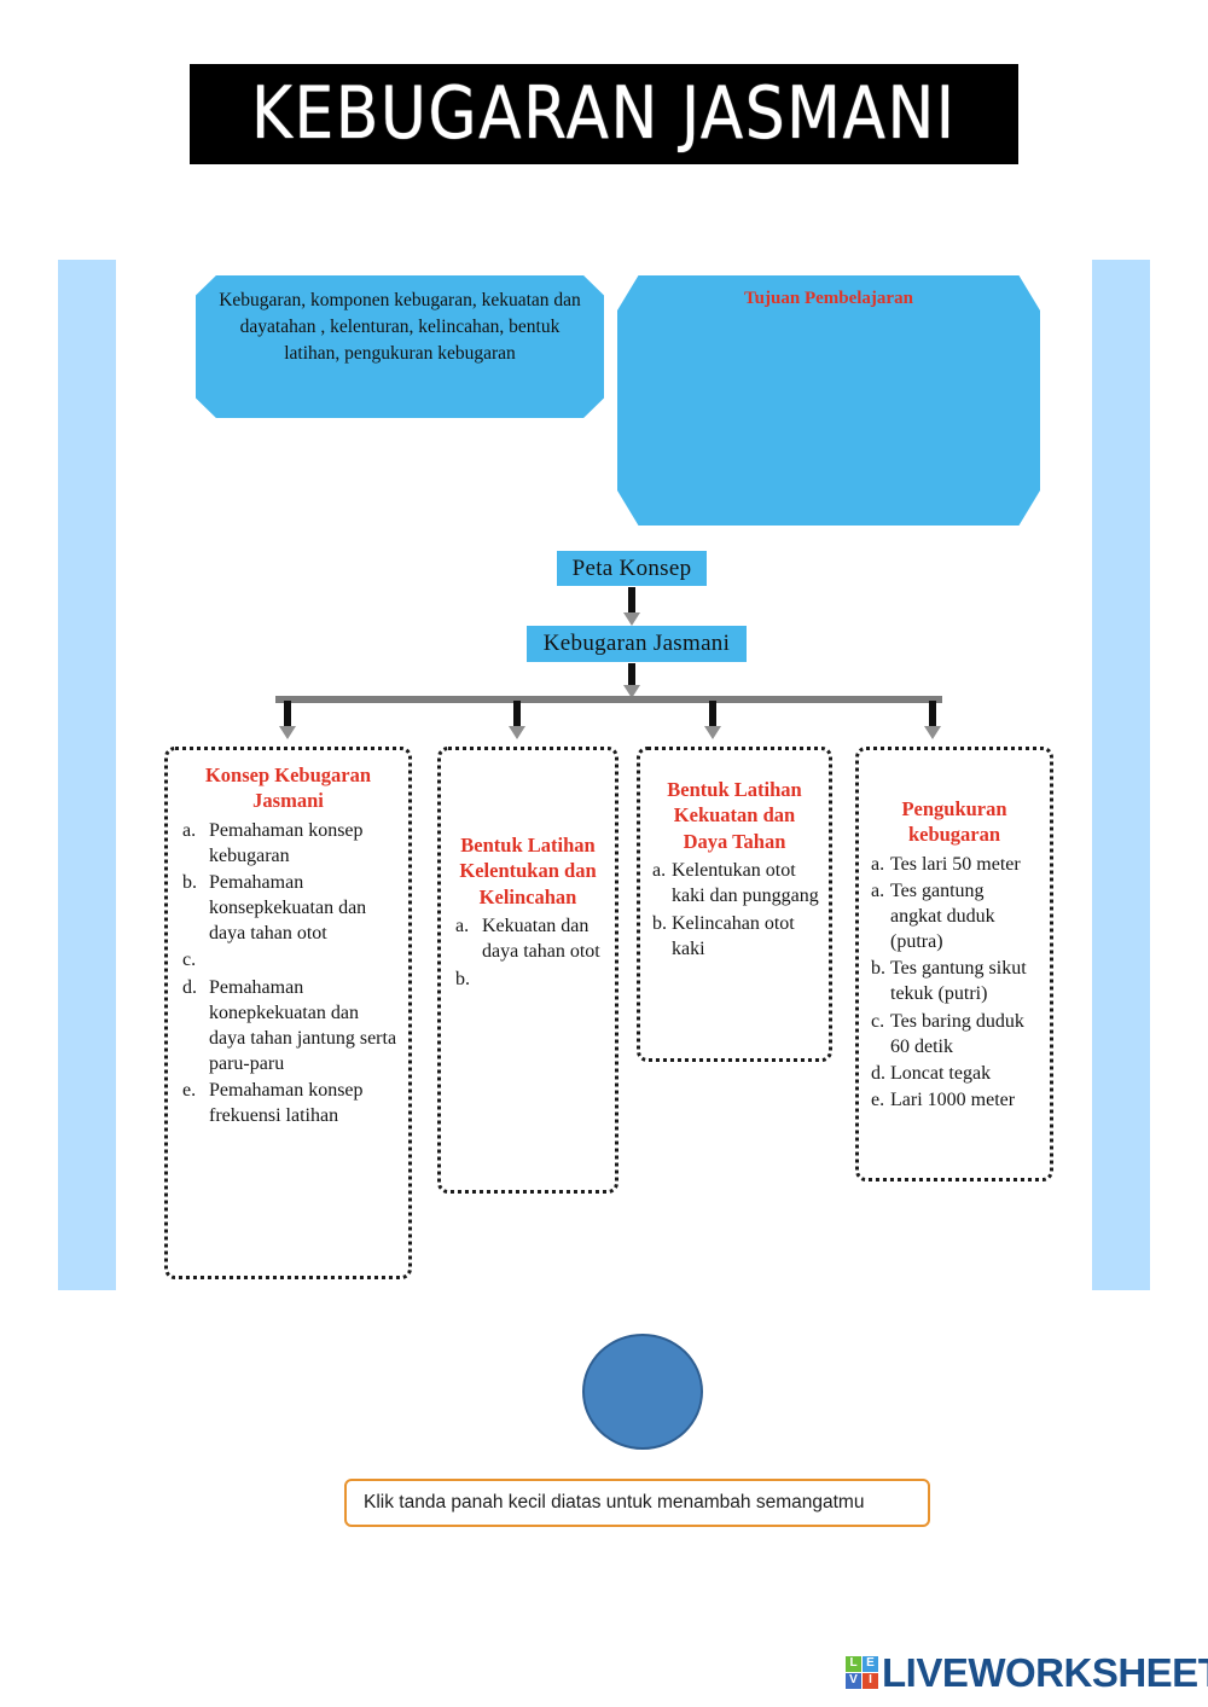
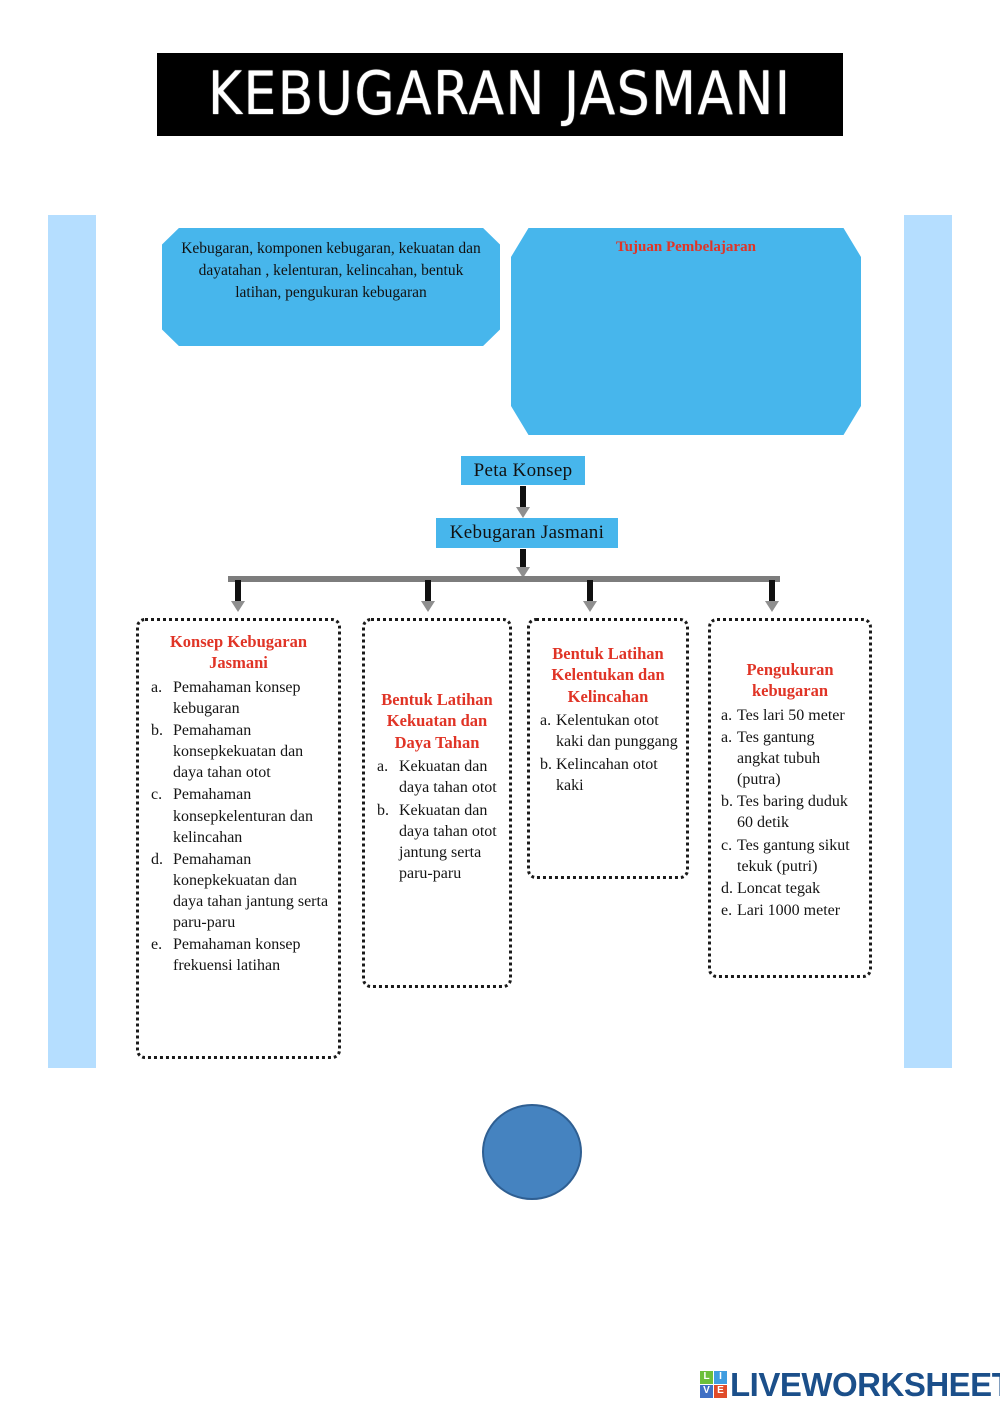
  KEBUGARAN JASMANI
  Kebugaran, komponen kebugaran, kekuatan dan dayatahan , kelenturan, kelincahan, bentuk latihan, pengukuran kebugaran
  Tujuan Pembelajaran
  Peta Konsep
  Kebugaran Jasmani
  Konsep Kebugaran Jasmani
  a.
  Pemahaman konsep kebugaran
  b.
  Pemahaman konsepkekuatan dan daya tahan otot
  c.
+ Pemahaman konsepkelenturan dan kelincahan
  d.
  Pemahaman konepkekuatan dan daya tahan jantung serta paru-paru
  e.
  Pemahaman konsep frekuensi latihan
- Bentuk Latihan Kelentukan dan Kelincahan
+ Bentuk Latihan Kekuatan dan Daya Tahan
  a.
  Kekuatan dan daya tahan otot
  b.
+ Kekuatan dan daya tahan otot jantung serta paru-paru
- Bentuk Latihan Kekuatan dan Daya Tahan
+ Bentuk Latihan Kelentukan dan Kelincahan
  a.
  Kelentukan otot kaki dan punggang
  b.
  Kelincahan otot kaki
  Pengukuran kebugaran
  a.
  Tes lari 50 meter
  a.
- Tes gantung angkat duduk (putra)
+ Tes gantung angkat tubuh (putra)
  b.
- Tes gantung sikut tekuk (putri)
+ Tes baring duduk 60 detik
  c.
- Tes baring duduk 60 detik
+ Tes gantung sikut tekuk (putri)
  d.
  Loncat tegak
  e.
  Lari 1000 meter
- Klik tanda panah kecil diatas untuk menambah semangatmu
  L
- E
+ I
  V
- I
+ E
  LIVEWORKSHEE
